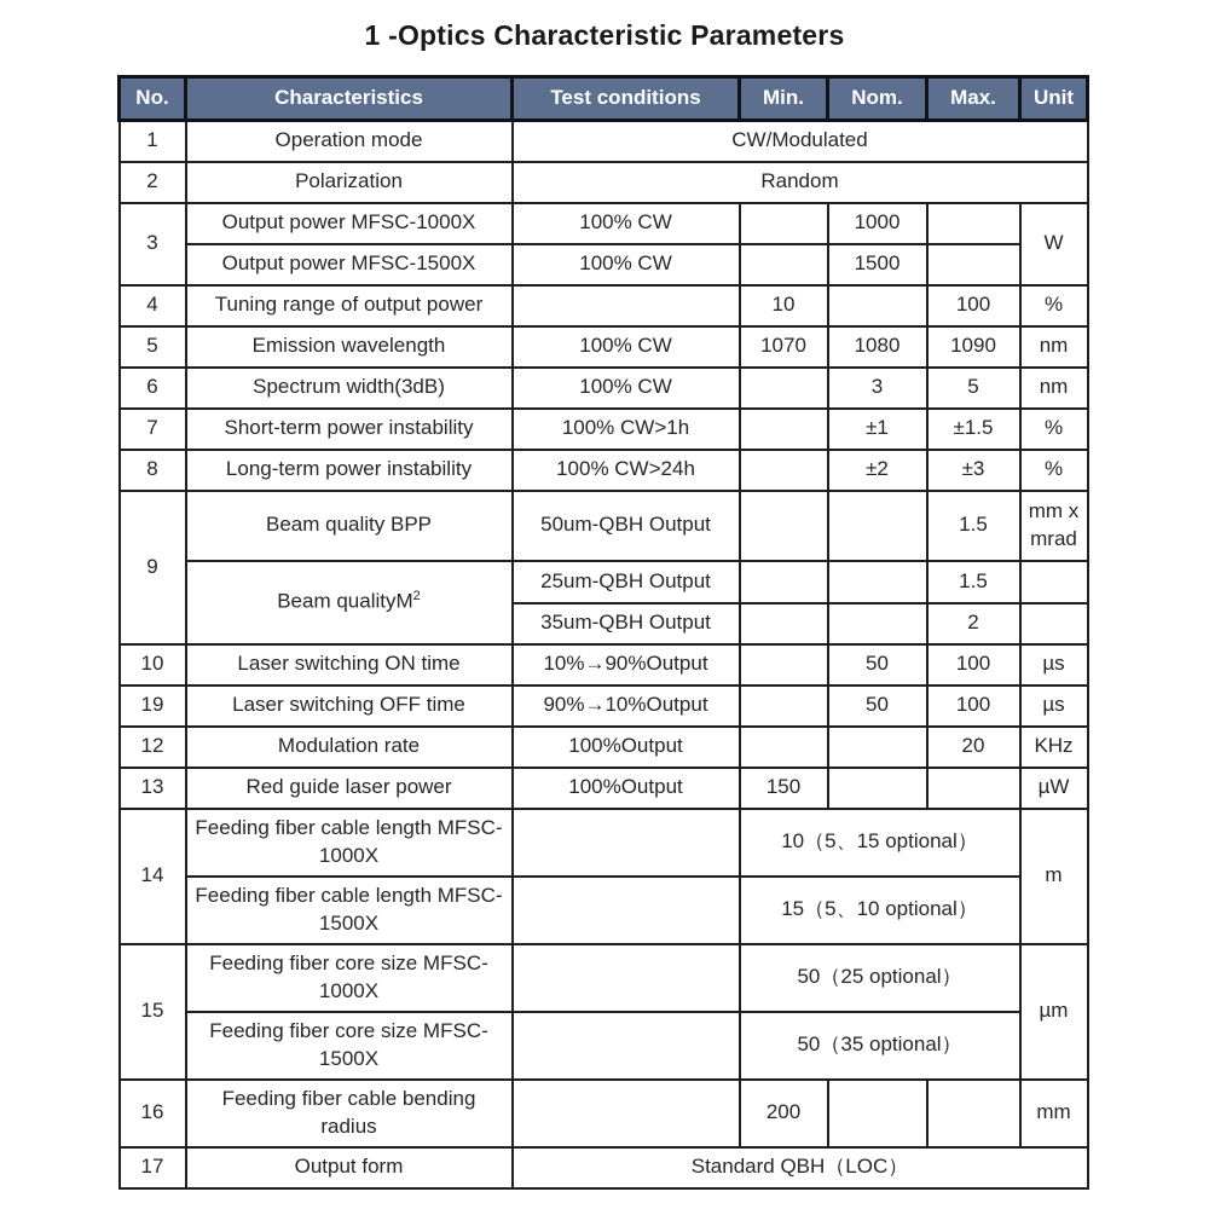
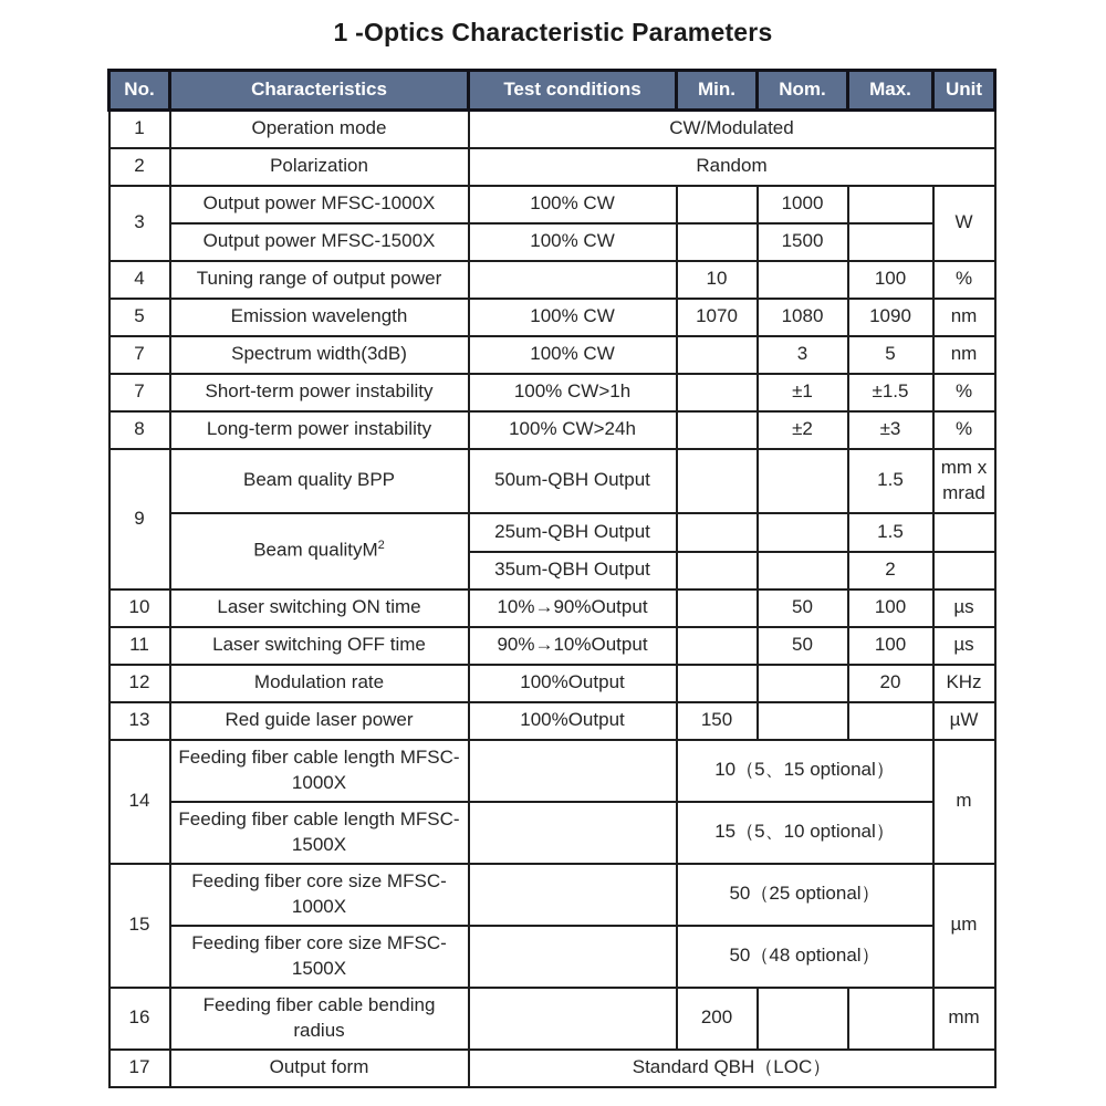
  1 -Optics Characteristic Parameters
  No.	Characteristics	Test conditions	Min.	Nom.	Max.	Unit
  1	Operation mode	CW/Modulated
  2	Polarization	Random
  3	Output power MFSC-1000X	100% CW		1000		W
  Output power MFSC-1500X	100% CW		1500
  4	Tuning range of output power		10		100	%
  5	Emission wavelength	100% CW	1070	1080	1090	nm
- 6	Spectrum width(3dB)	100% CW		3	5	nm
+ 7	Spectrum width(3dB)	100% CW		3	5	nm
  7	Short-term power instability	100% CW>1h		±1	±1.5	%
  8	Long-term power instability	100% CW>24h		±2	±3	%
  9	Beam quality BPP	50um-QBH Output			1.5	mm x mrad
  Beam qualityM2	25um-QBH Output			1.5
  35um-QBH Output			2
  10	Laser switching ON time	10%→90%Output		50	100	µs
- 19	Laser switching OFF time	90%→10%Output		50	100	µs
+ 11	Laser switching OFF time	90%→10%Output		50	100	µs
  12	Modulation rate	100%Output			20	KHz
  13	Red guide laser power	100%Output	150			µW
  14	Feeding fiber cable length MFSC-1000X		10（5、15 optional）	m
  Feeding fiber cable length MFSC-1500X		15（5、10 optional）
  15	Feeding fiber core size MFSC-1000X		50（25 optional）	µm
- Feeding fiber core size MFSC-1500X		50（35 optional）
+ Feeding fiber core size MFSC-1500X		50（48 optional）
  16	Feeding fiber cable bending radius		200			mm
  17	Output form	Standard QBH（LOC）
